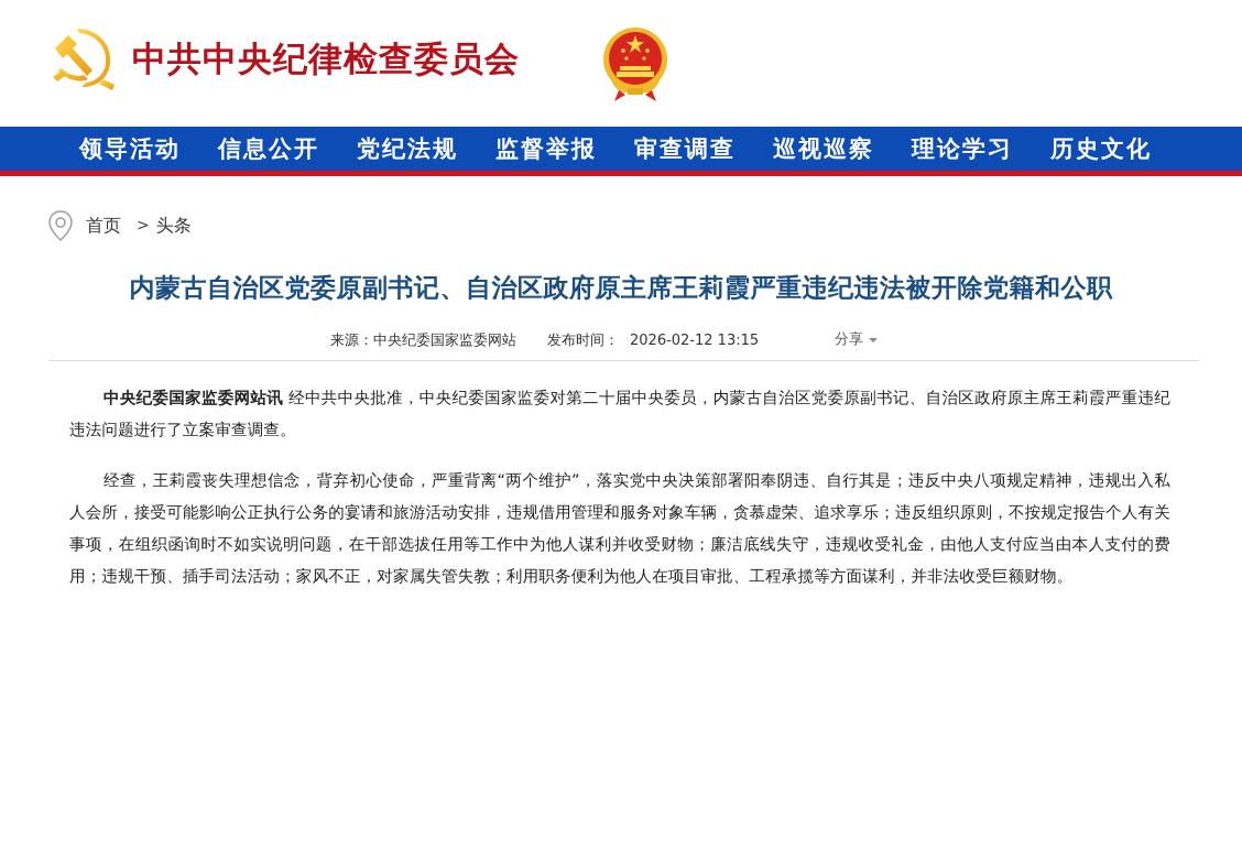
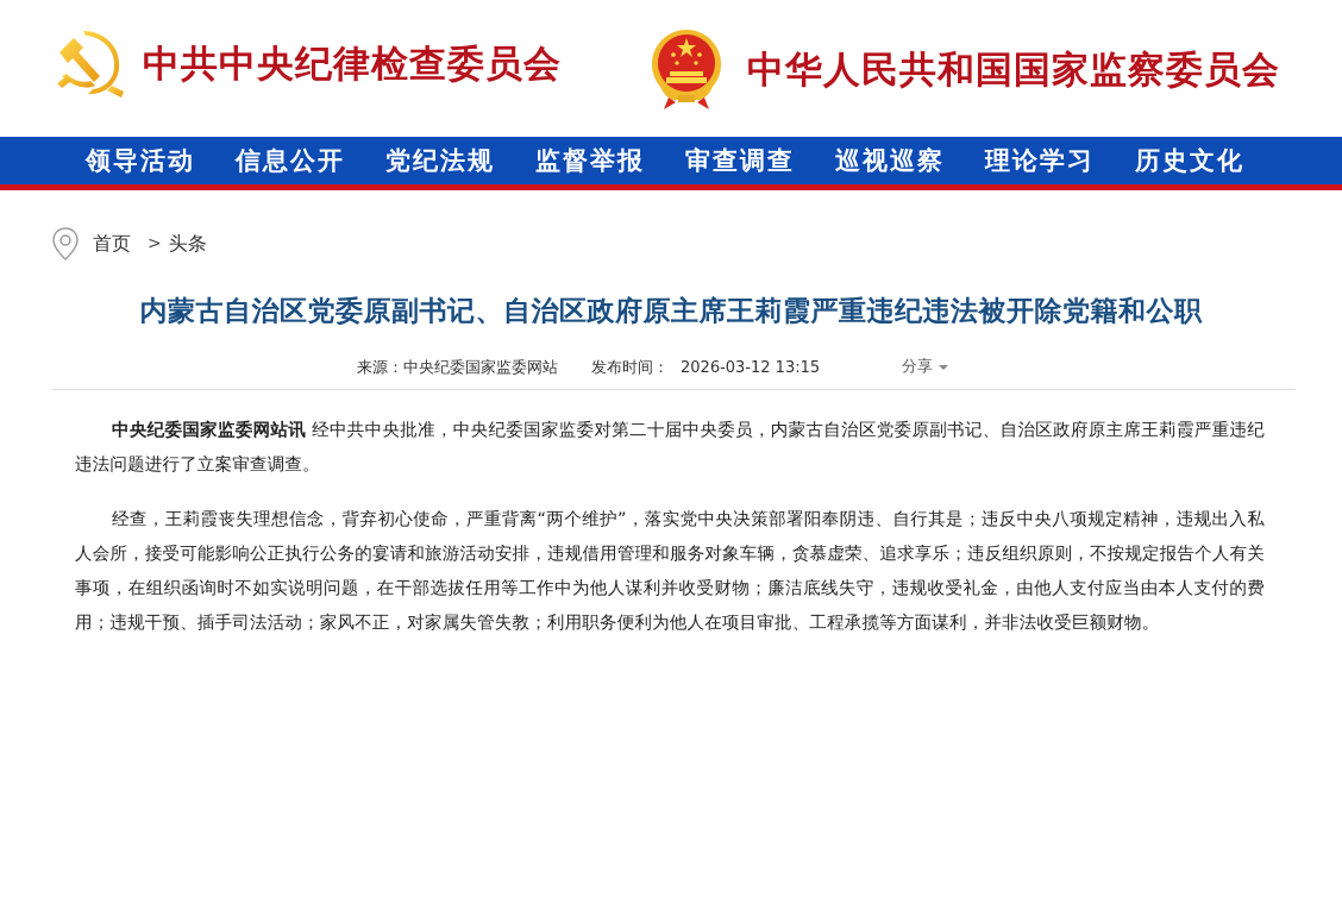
  中共中央纪律检查委员会
+ 中华人民共和国国家监察委员会
  领导活动
  信息公开
  党纪法规
  监督举报
  审查调查
  巡视巡察
  理论学习
  历史文化
  首页
  >
  头条
  内蒙古自治区党委原副书记、自治区政府原主席王莉霞严重违纪违法被开除党籍和公职
  来源：中央纪委国家监委网站
- 发布时间： 2026-02-12 13:15
+ 发布时间： 2026-03-12 13:15
  分享
  中央纪委国家监委网站讯 经中共中央批准，中央纪委国家监委对第二十届中央委员，内蒙古自治区党委原副书记、自治区政府原主席王莉霞严重违纪违法问题进行了立案审查调查。
  经查，王莉霞丧失理想信念，背弃初心使命，严重背离“两个维护”，落实党中央决策部署阳奉阴违、自行其是；违反中央八项规定精神，违规出入私人会所，接受可能影响公正执行公务的宴请和旅游活动安排，违规借用管理和服务对象车辆，贪慕虚荣、追求享乐；违反组织原则，不按规定报告个人有关事项，在组织函询时不如实说明问题，在干部选拔任用等工作中为他人谋利并收受财物；廉洁底线失守，违规收受礼金，由他人支付应当由本人支付的费用；违规干预、插手司法活动；家风不正，对家属失管失教；利用职务便利为他人在项目审批、工程承揽等方面谋利，并非法收受巨额财物。
